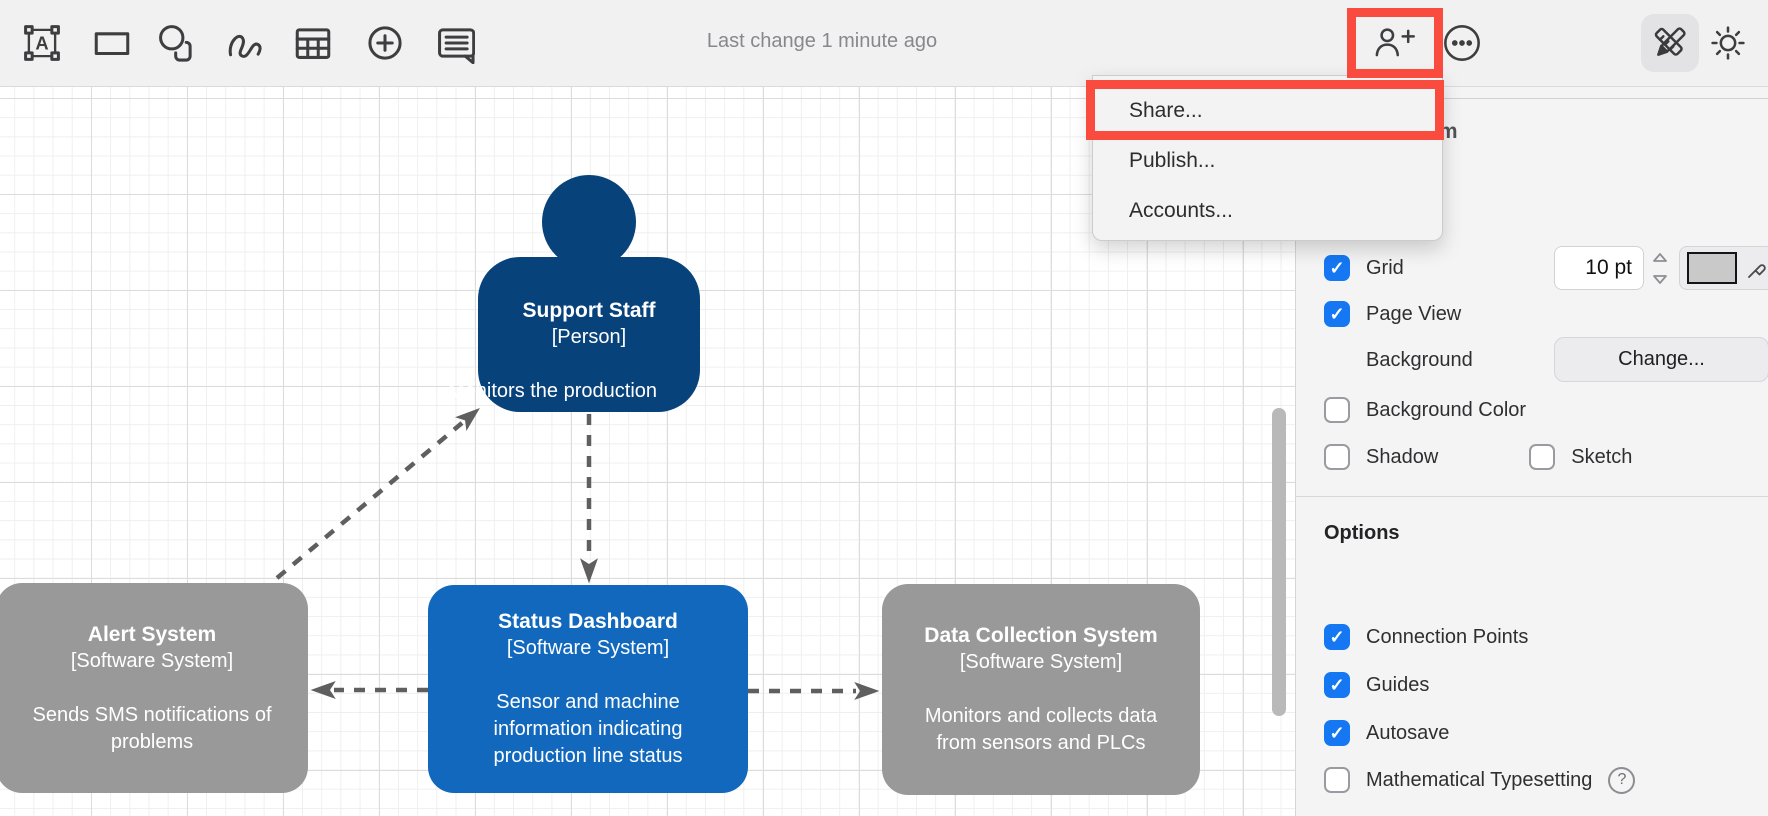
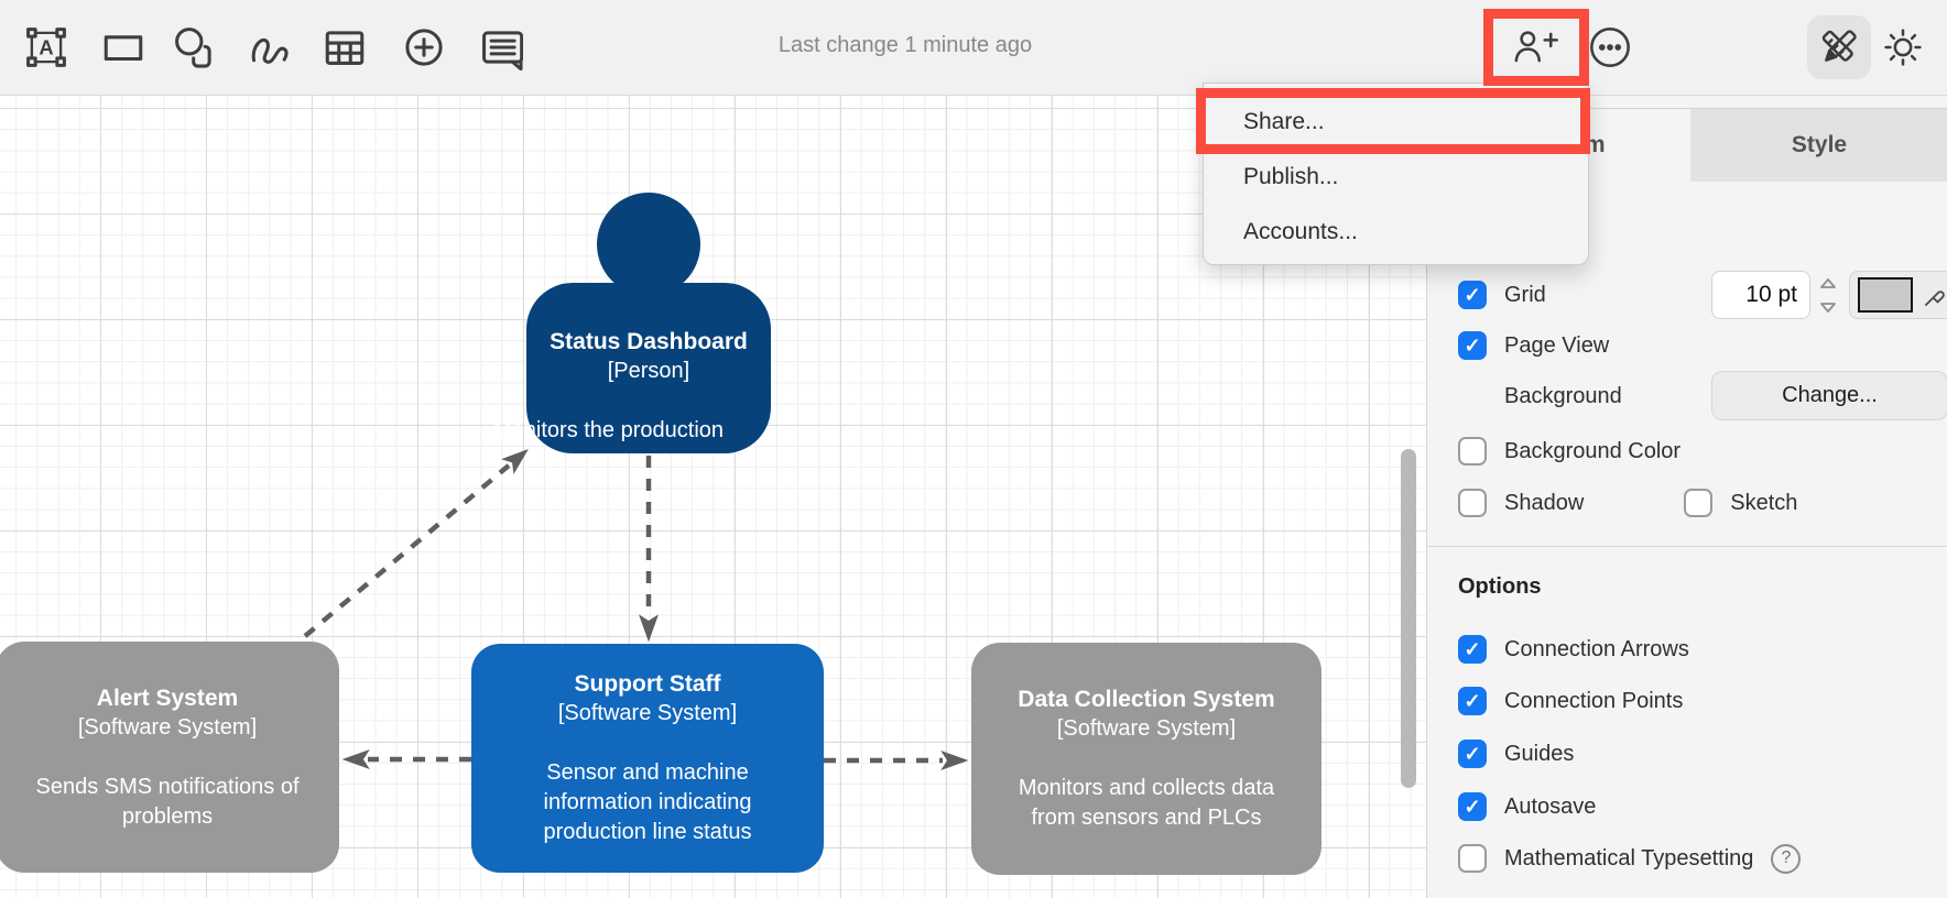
- Support Staff
+ Status Dashboard
  [Person]
  Monitors the production
  Alert System
  [Software System]
  Sends SMS notifications of
  problems
- Status Dashboard
+ Support Staff
  [Software System]
  Sensor and machine
  information indicating
  production line status
  Data Collection System
  [Software System]
  Monitors and collects data
  from sensors and PLCs
  A
  Last change 1 minute ago
+ Style
  Grid
  10 pt
  Page View
  Background
  Change...
  Background Color
  Shadow
  Sketch
  Options
+ Connection Arrows
  Connection Points
  Guides
  Autosave
  Mathematical Typesetting
  ?
  Share...
  Publish...
  Accounts...
